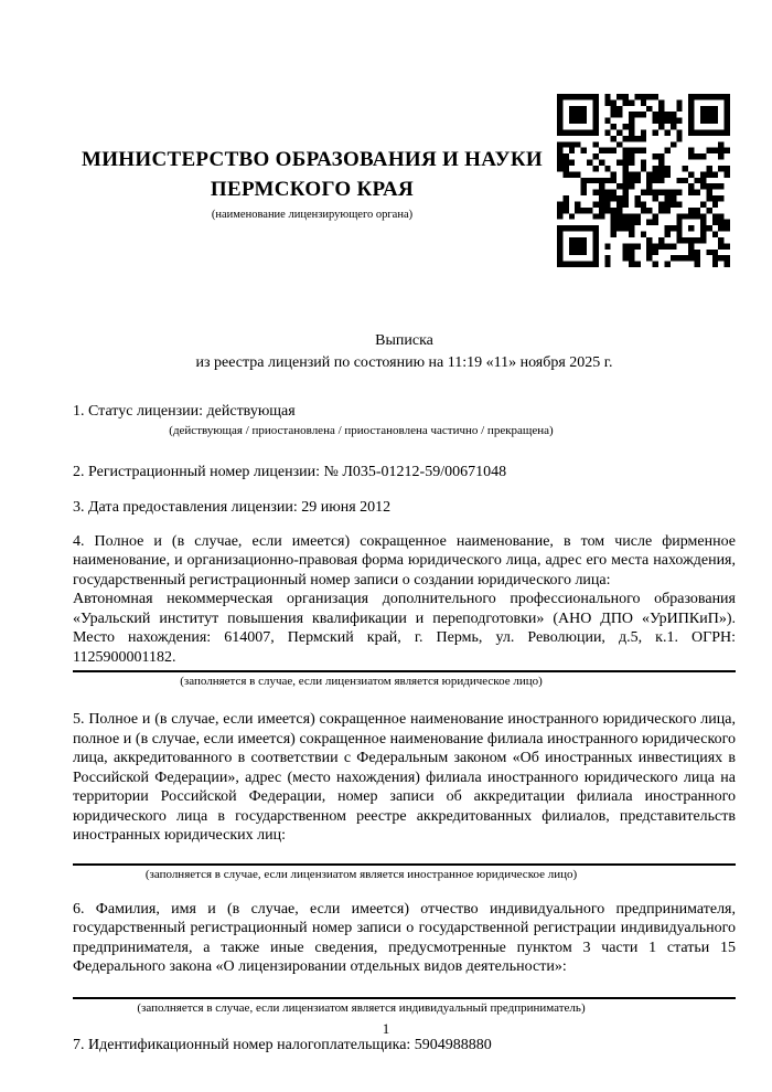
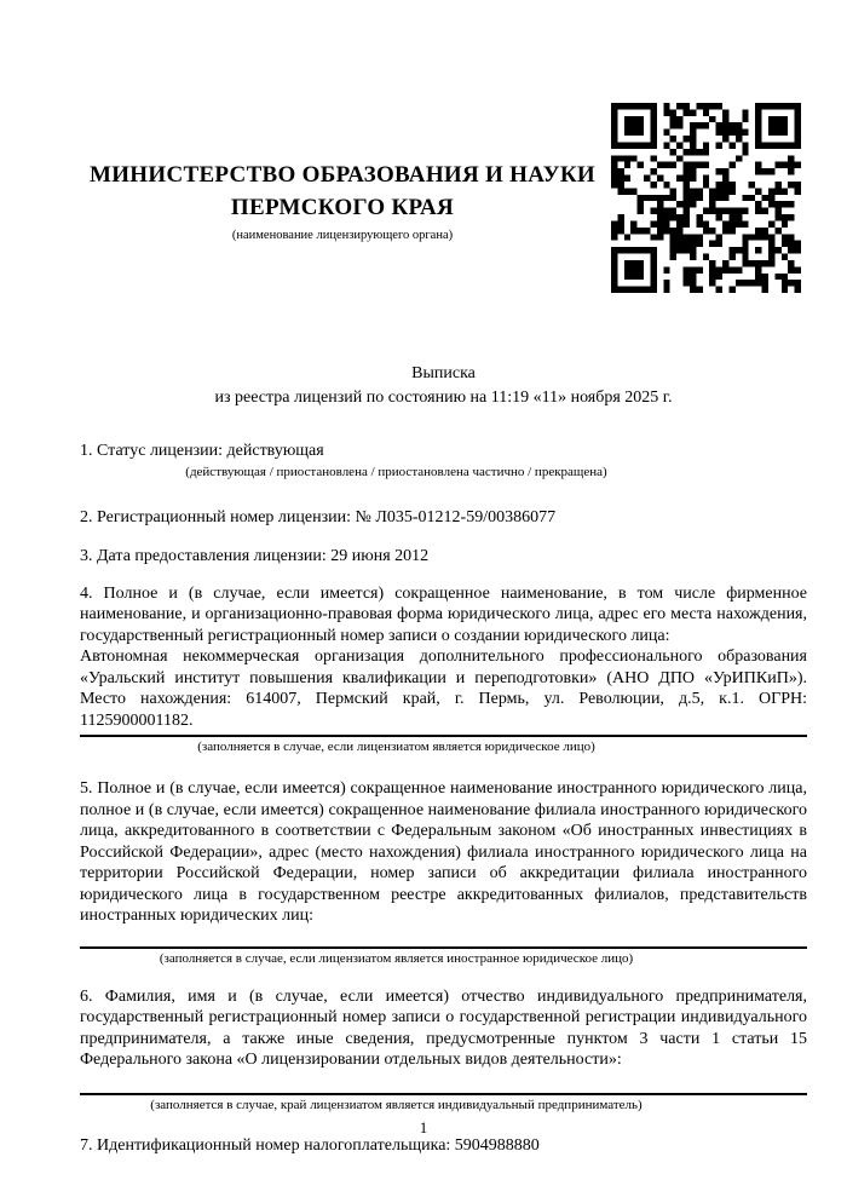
  МИНИСТЕРСТВО ОБРАЗОВАНИЯ И НАУКИ
  ПЕРМСКОГО КРАЯ
  (наименование лицензирующего органа)
  Выписка
  из реестра лицензий по состоянию на 11:19 «11» ноября 2025 г.
  1. Статус лицензии: действующая
  (действующая / приостановлена / приостановлена частично / прекращена)
- 2. Регистрационный номер лицензии: № Л035-01212-59/00671048
+ 2. Регистрационный номер лицензии: № Л035-01212-59/00386077
  3. Дата предоставления лицензии: 29 июня 2012
  4. Полное и (в случае, если имеется) сокращенное наименование, в том числе фирменное наименование, и организационно-правовая форма юридического лица, адрес его места нахождения, государственный регистрационный номер записи о создании юридического лица:
  Автономная некоммерческая организация дополнительного профессионального образования «Уральский институт повышения квалификации и переподготовки» (АНО ДПО «УрИПКиП»). Место нахождения: 614007, Пермский край, г. Пермь, ул. Революции, д.5, к.1. ОГРН: 1125900001182.
  (заполняется в случае, если лицензиатом является юридическое лицо)
  5. Полное и (в случае, если имеется) сокращенное наименование иностранного юридического лица, полное и (в случае, если имеется) сокращенное наименование филиала иностранного юридического лица, аккредитованного в соответствии с Федеральным законом «Об иностранных инвестициях в Российской Федерации», адрес (место нахождения) филиала иностранного юридического лица на территории Российской Федерации, номер записи об аккредитации филиала иностранного юридического лица в государственном реестре аккредитованных филиалов, представительств иностранных юридических лиц:
  (заполняется в случае, если лицензиатом является иностранное юридическое лицо)
  6. Фамилия, имя и (в случае, если имеется) отчество индивидуального предпринимателя, государственный регистрационный номер записи о государственной регистрации индивидуального предпринимателя, а также иные сведения, предусмотренные пунктом 3 части 1 статьи 15 Федерального закона «О лицензировании отдельных видов деятельности»:
- (заполняется в случае, если лицензиатом является индивидуальный предприниматель)
+ (заполняется в случае, край лицензиатом является индивидуальный предприниматель)
  7. Идентификационный номер налогоплательщика: 5904988880
  1
